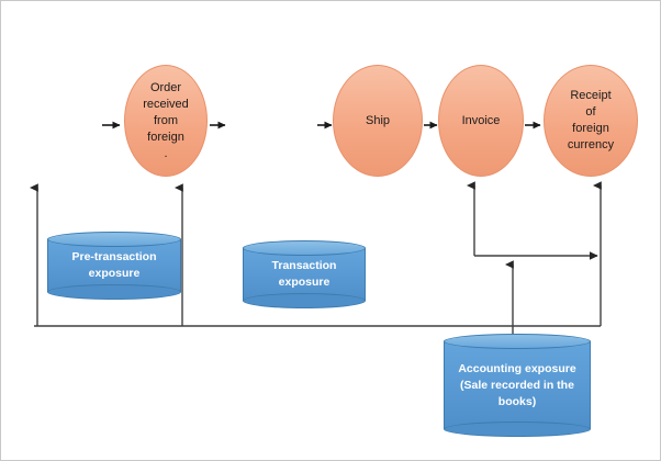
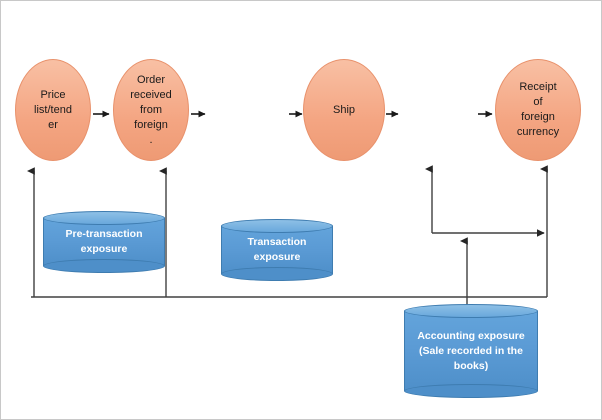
+ Price
+ list/tend
+ er
  Order
  received
  from
  foreign
  .
  Ship
- Invoice
  Receipt
  of
  foreign
  currency
  Pre-transaction
  exposure
  Transaction
  exposure
  Accounting exposure
  (Sale recorded in the
  books)
